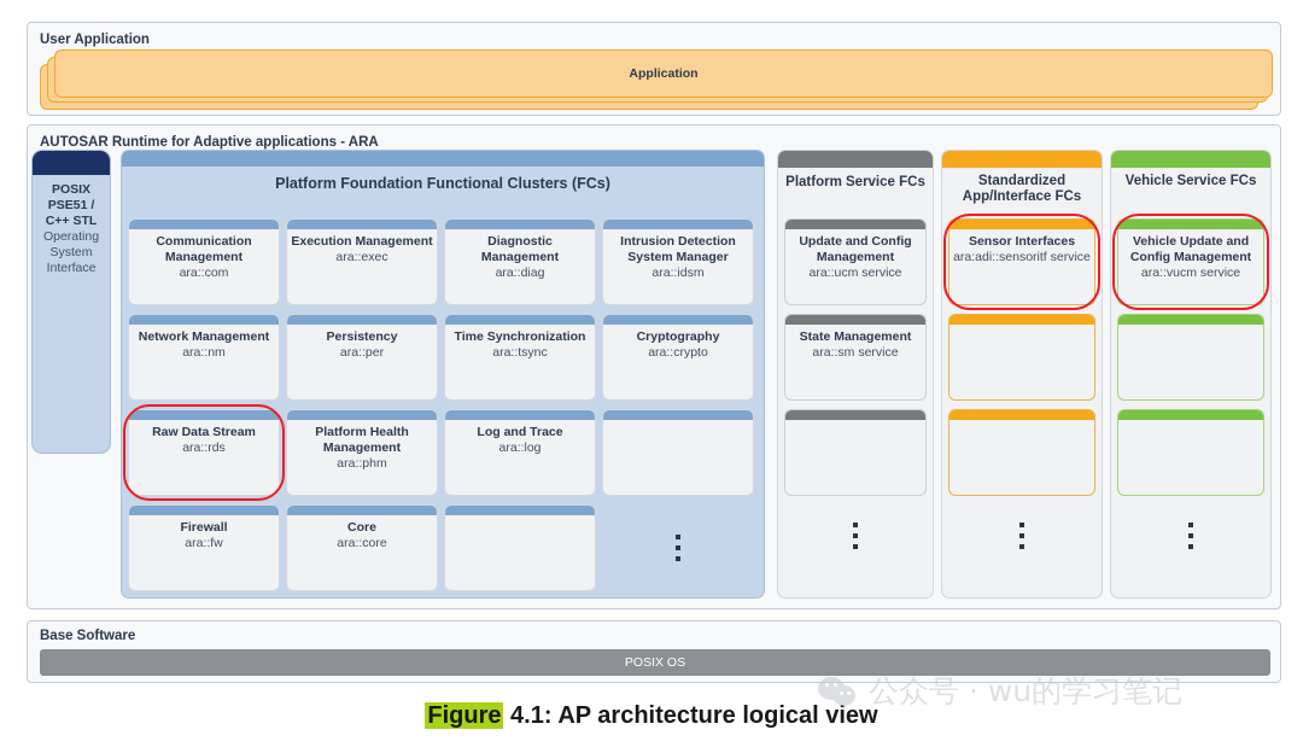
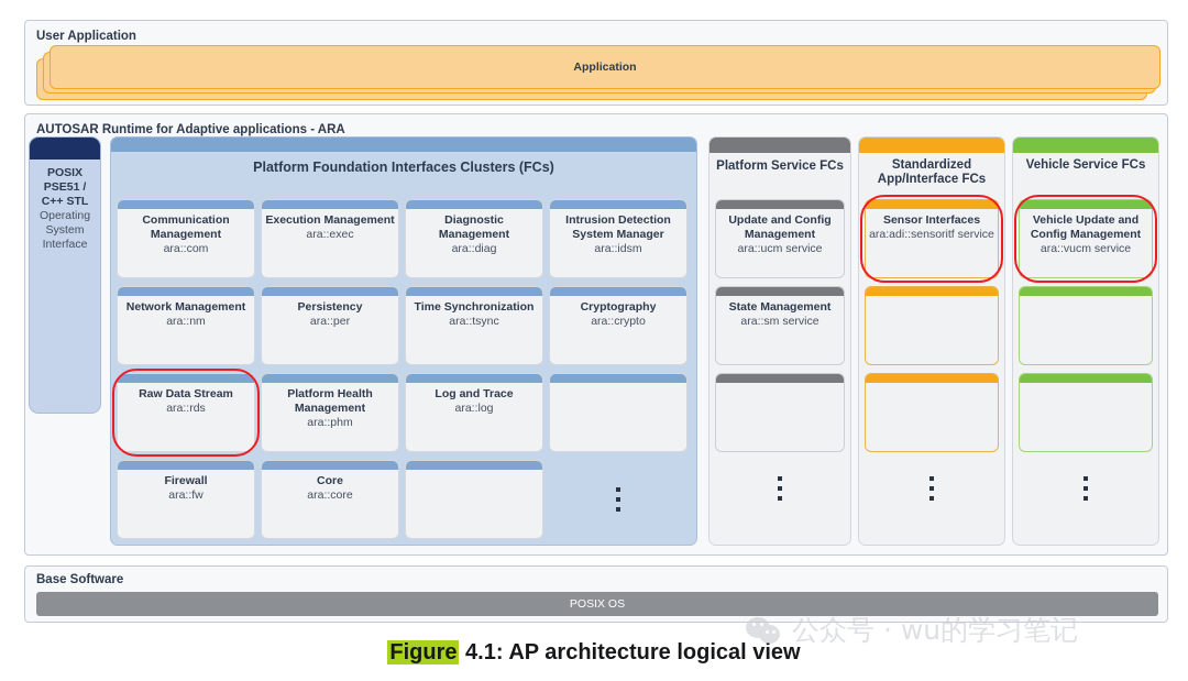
  User Application
  Application
  AUTOSAR Runtime for Adaptive applications - ARA
  POSIX
  PSE51 /
  C++ STL
  Operating
  System
  Interface
- Platform Foundation Functional Clusters (FCs)
+ Platform Foundation Interfaces Clusters (FCs)
  Communication Management
  ara::com
  Execution Management
  ara::exec
  Diagnostic Management
  ara::diag
  Intrusion Detection System Manager
  ara::idsm
  Network Management
  ara::nm
  Persistency
  ara::per
  Time Synchronization
  ara::tsync
  Cryptography
  ara::crypto
  Raw Data Stream
  ara::rds
  Platform Health Management
  ara::phm
  Log and Trace
  ara::log
  Firewall
  ara::fw
  Core
  ara::core
  Platform Service FCs
  Update and Config Management
  ara::ucm service
  State Management
  ara::sm service
  Standardized
  App/Interface FCs
  Sensor Interfaces
  ara:adi::sensoritf service
  Vehicle Service FCs
  Vehicle Update and Config Management
  ara::vucm service
  Base Software
  POSIX OS
  Figure 4.1: AP architecture logical view
  公众号 · wu的学习笔记
